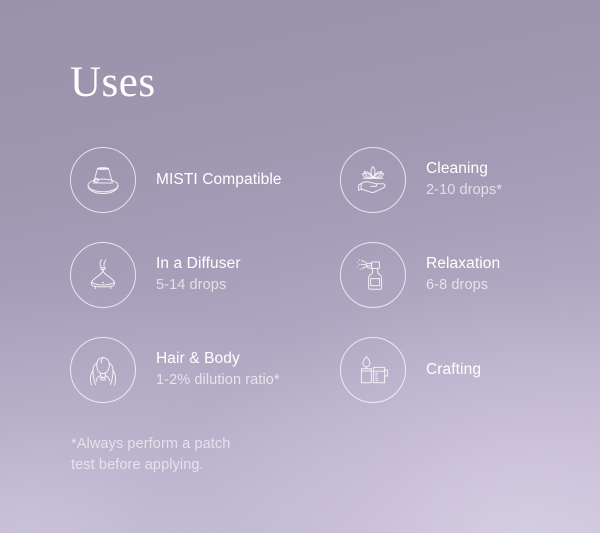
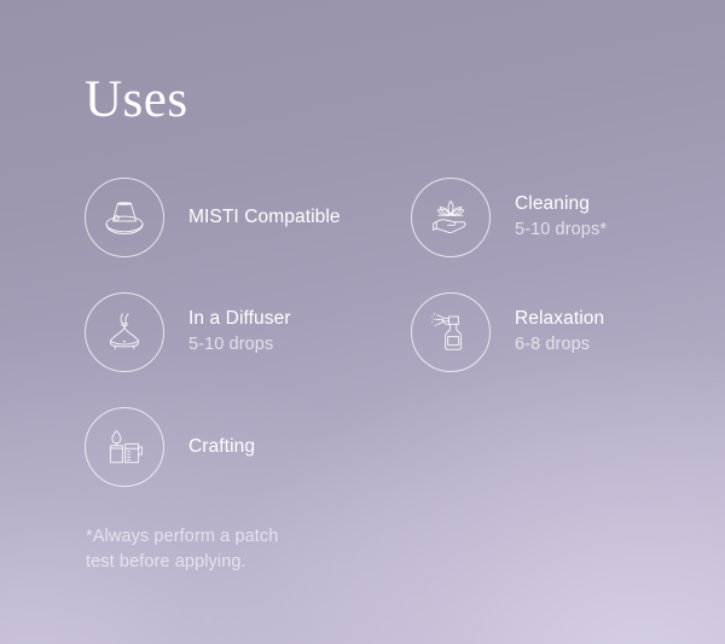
  Uses
  MISTI Compatible
  Cleaning
- 2-10 drops*
+ 5-10 drops*
  In a Diffuser
- 5-14 drops
+ 5-10 drops
  Relaxation
  6-8 drops
- Hair & Body
- 1-2% dilution ratio*
  Crafting
  *Always perform a patch
  test before applying.
